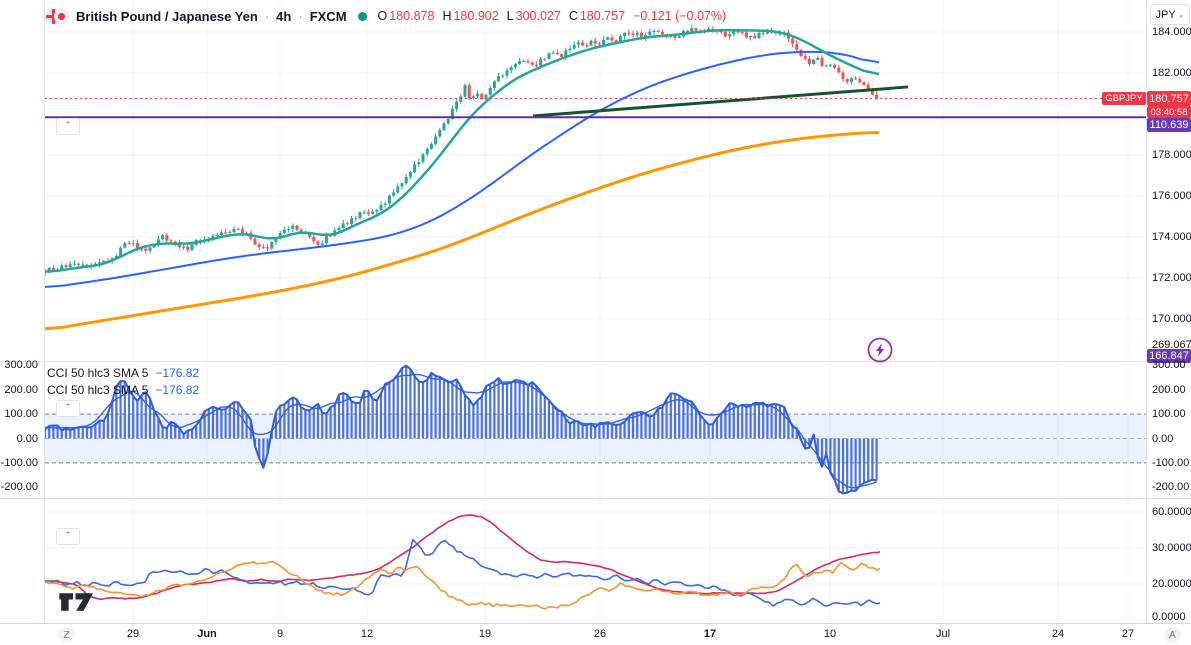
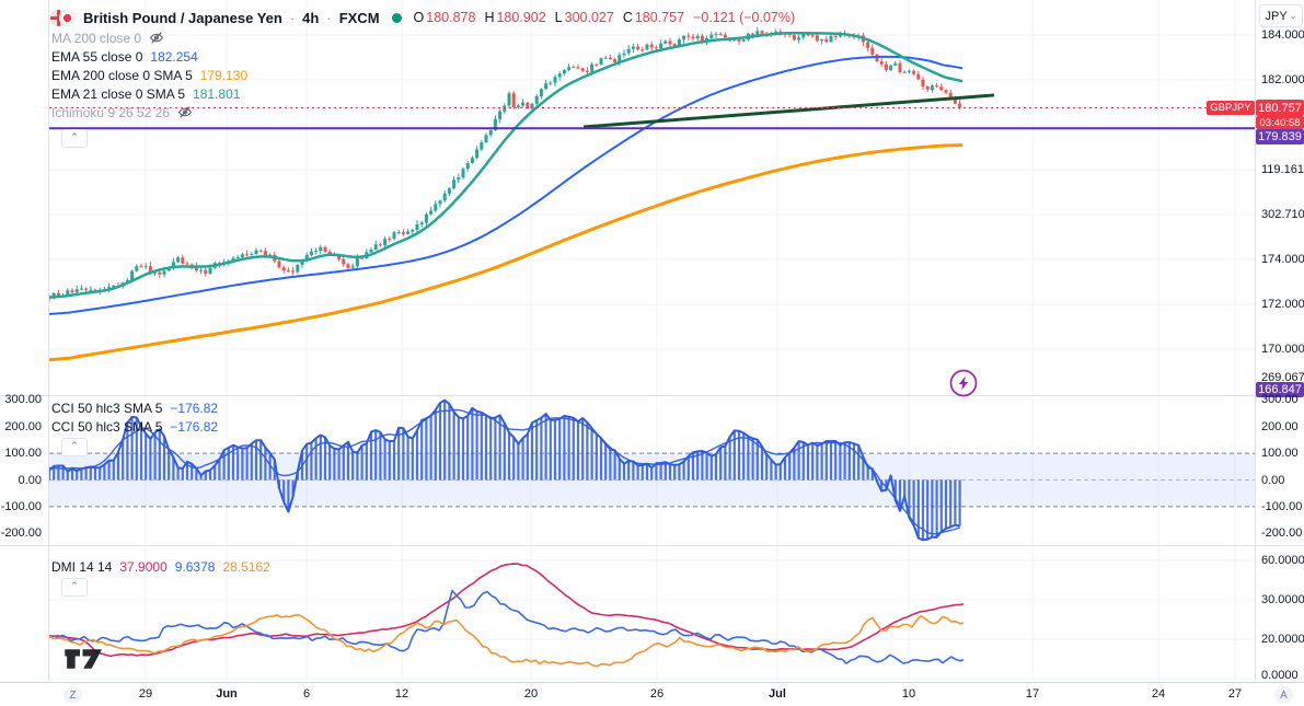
  British Pound / Japanese Yen
  ·
  4h
  ·
  FXCM
  O
  180.878
  H
  180.902
  L
  300.027
  C
  180.757
  −0.121 (−0.07%)
+ MA 200 close 0
+ EMA 55 close 0
+ 182.254
+ EMA 200 close 0 SMA 5
+ 179.130
+ EMA 21 close 0 SMA 5
+ 181.801
+ Ichimoku 9 26 52 26
  ⌃
  CCI 50 hlc3 SMA 5
  −176.82
  CCI 50 hlc3 SMA 5
  −176.82
  ⌃
+ DMI 14 14
+ 37.9000
+ 9.6378
+ 28.5162
  ⌃
  300.00
  200.00
  100.00
  0.00
  -100.00
  -200.00
  JPY
  ⌄
  180.757
  03:40:58
- 110.639
+ 179.839
  166.847
  184.000
  182.000
- 178.000
+ 119.161
- 176.000
+ 302.710
  174.000
  172.000
  170.000
  269.067
  300.00
  200.00
  100.00
  0.00
  -100.00
  -200.00
  60.0000
  30.0000
  20.0000
  0.0000
  GBPJPY
  Z
  A
  29
  Jun
- 9
+ 6
  12
- 19
+ 20
  26
- 17
+ Jul
  10
- Jul
+ 17
  24
  27
